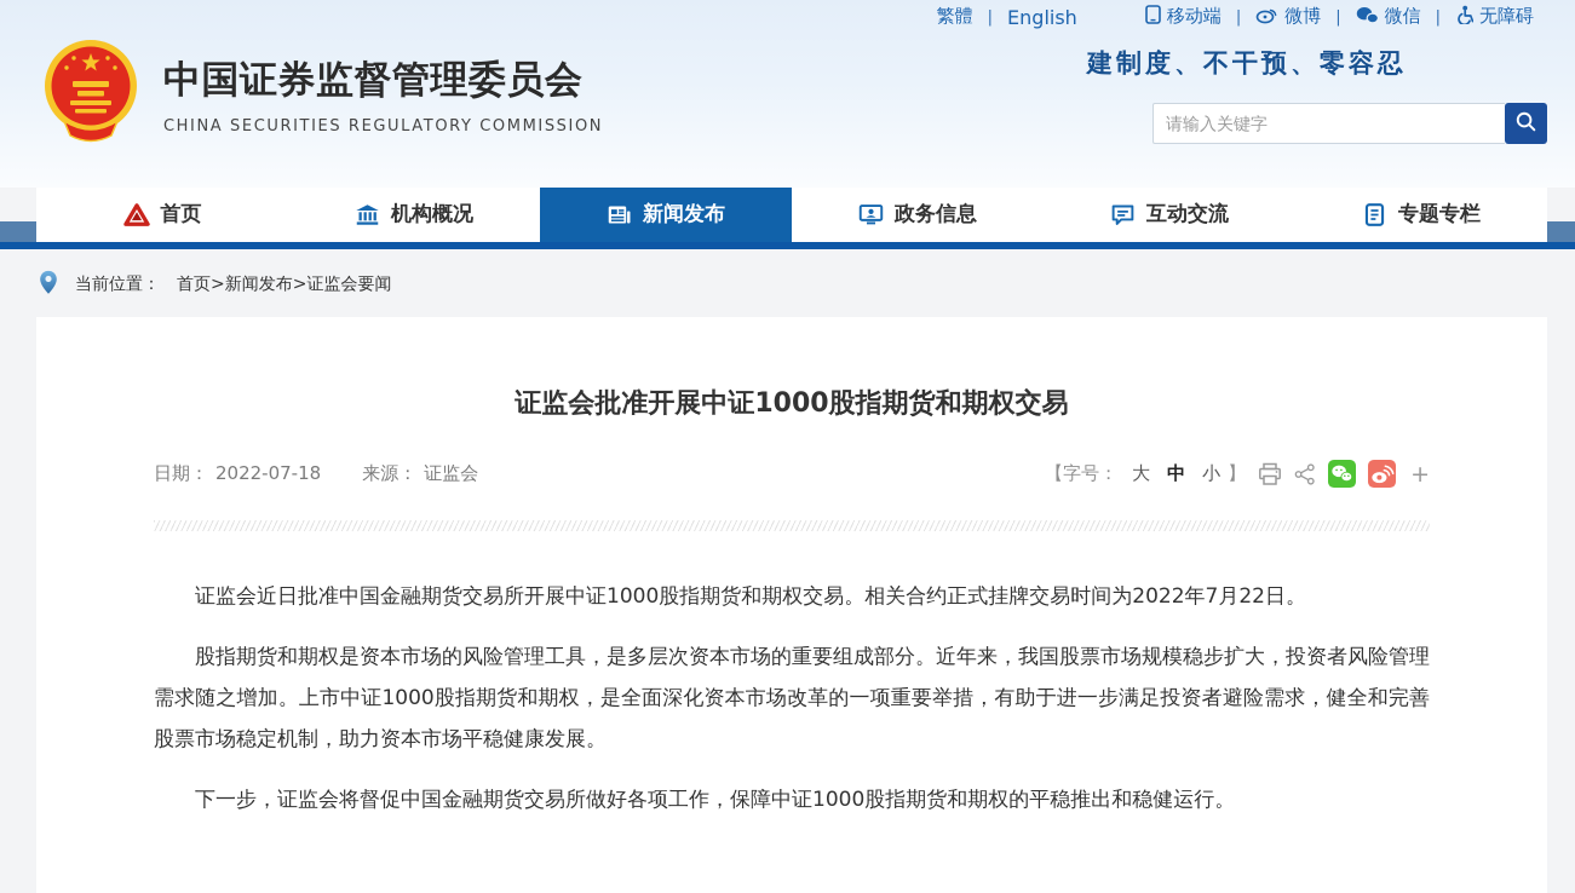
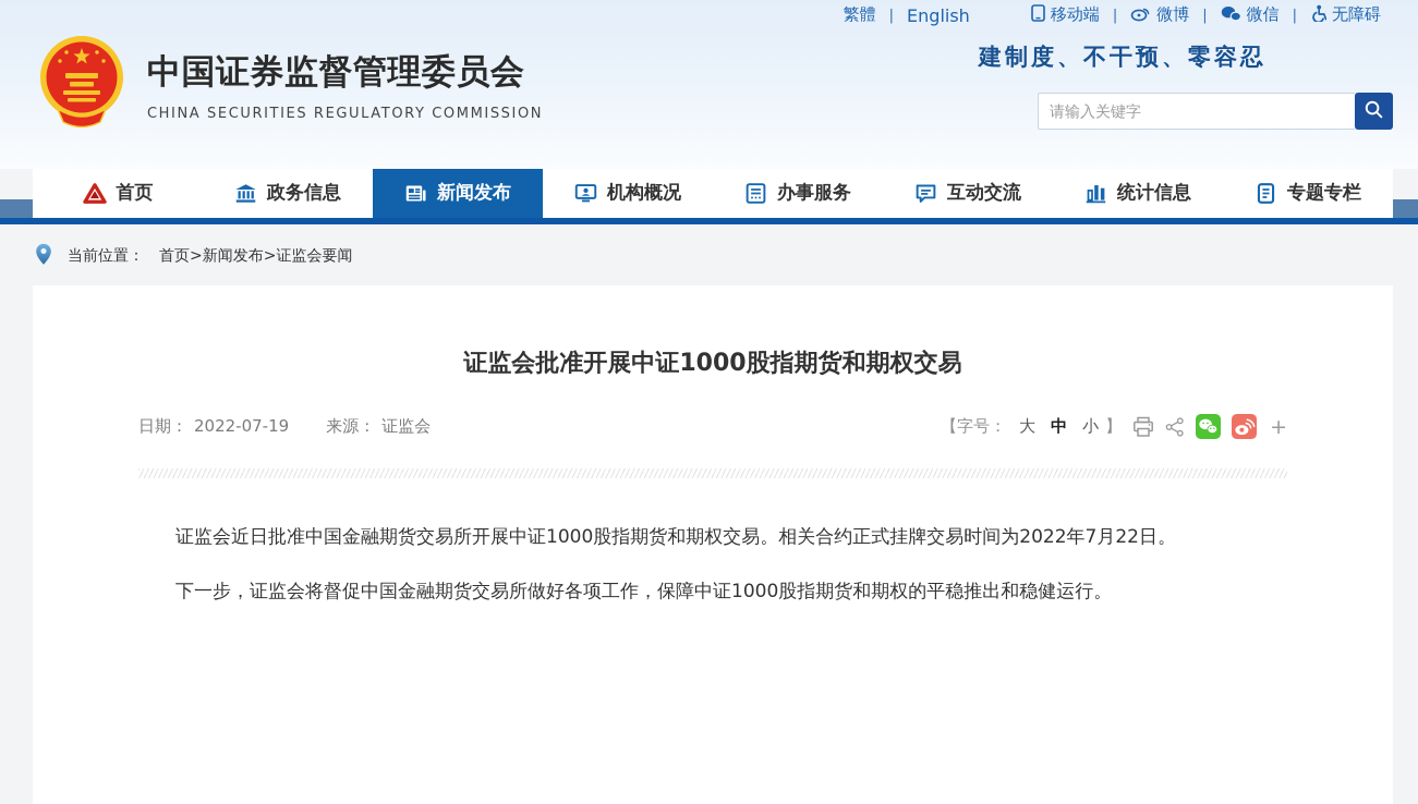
  繁體
  |
  English
  移动端
  |
  微博
  |
  微信
  |
  无障碍
  中国证券监督管理委员会
  CHINA SECURITIES REGULATORY COMMISSION
  建制度、不干预、零容忍
  请输入关键字
  首页
- 机构概况
+ 政务信息
  新闻发布
- 政务信息
+ 机构概况
+ 办事服务
  互动交流
+ 统计信息
  专题专栏
  当前位置：
  首页>新闻发布>证监会要闻
  证监会批准开展中证1000股指期货和期权交易
  日期：
- 2022-07-18
+ 2022-07-19
  来源：
  证监会
  【字号：
  大
  中
  小
  】
  +
  证监会近日批准中国金融期货交易所开展中证1000股指期货和期权交易。相关合约正式挂牌交易时间为2022年7月22日。
- 股指期货和期权是资本市场的风险管理工具，是多层次资本市场的重要组成部分。近年来，我国股票市场规模稳步扩大，投资者风险管理需求随之增加。上市中证1000股指期货和期权，是全面深化资本市场改革的一项重要举措，有助于进一步满足投资者避险需求，健全和完善股票市场稳定机制，助力资本市场平稳健康发展。
  下一步，证监会将督促中国金融期货交易所做好各项工作，保障中证1000股指期货和期权的平稳推出和稳健运行。
